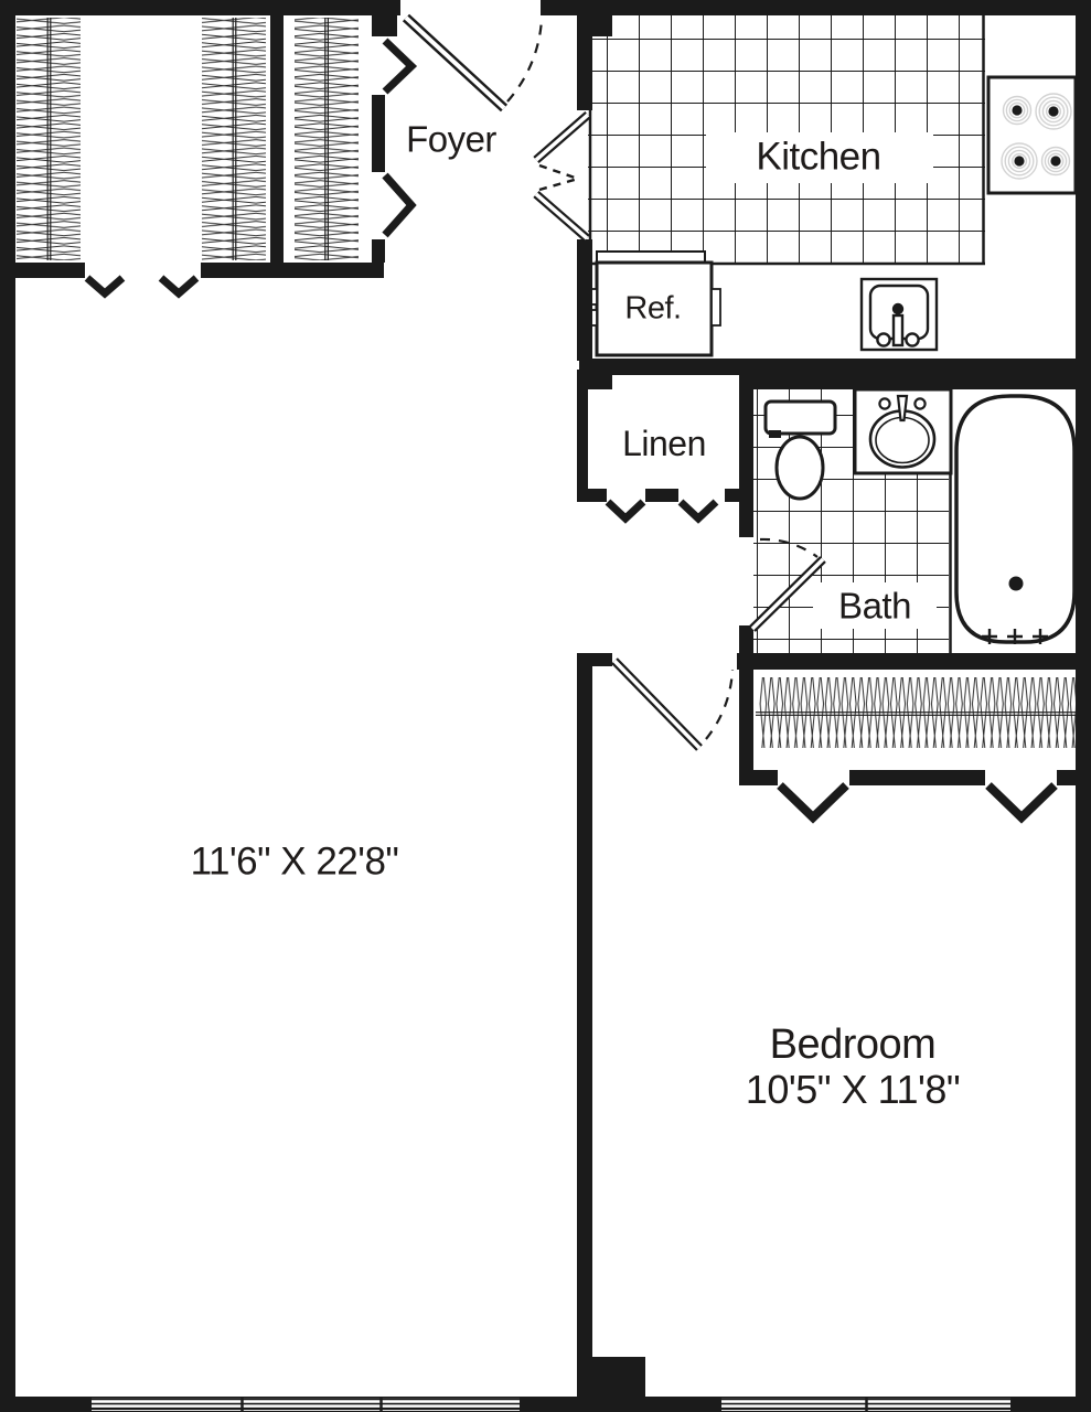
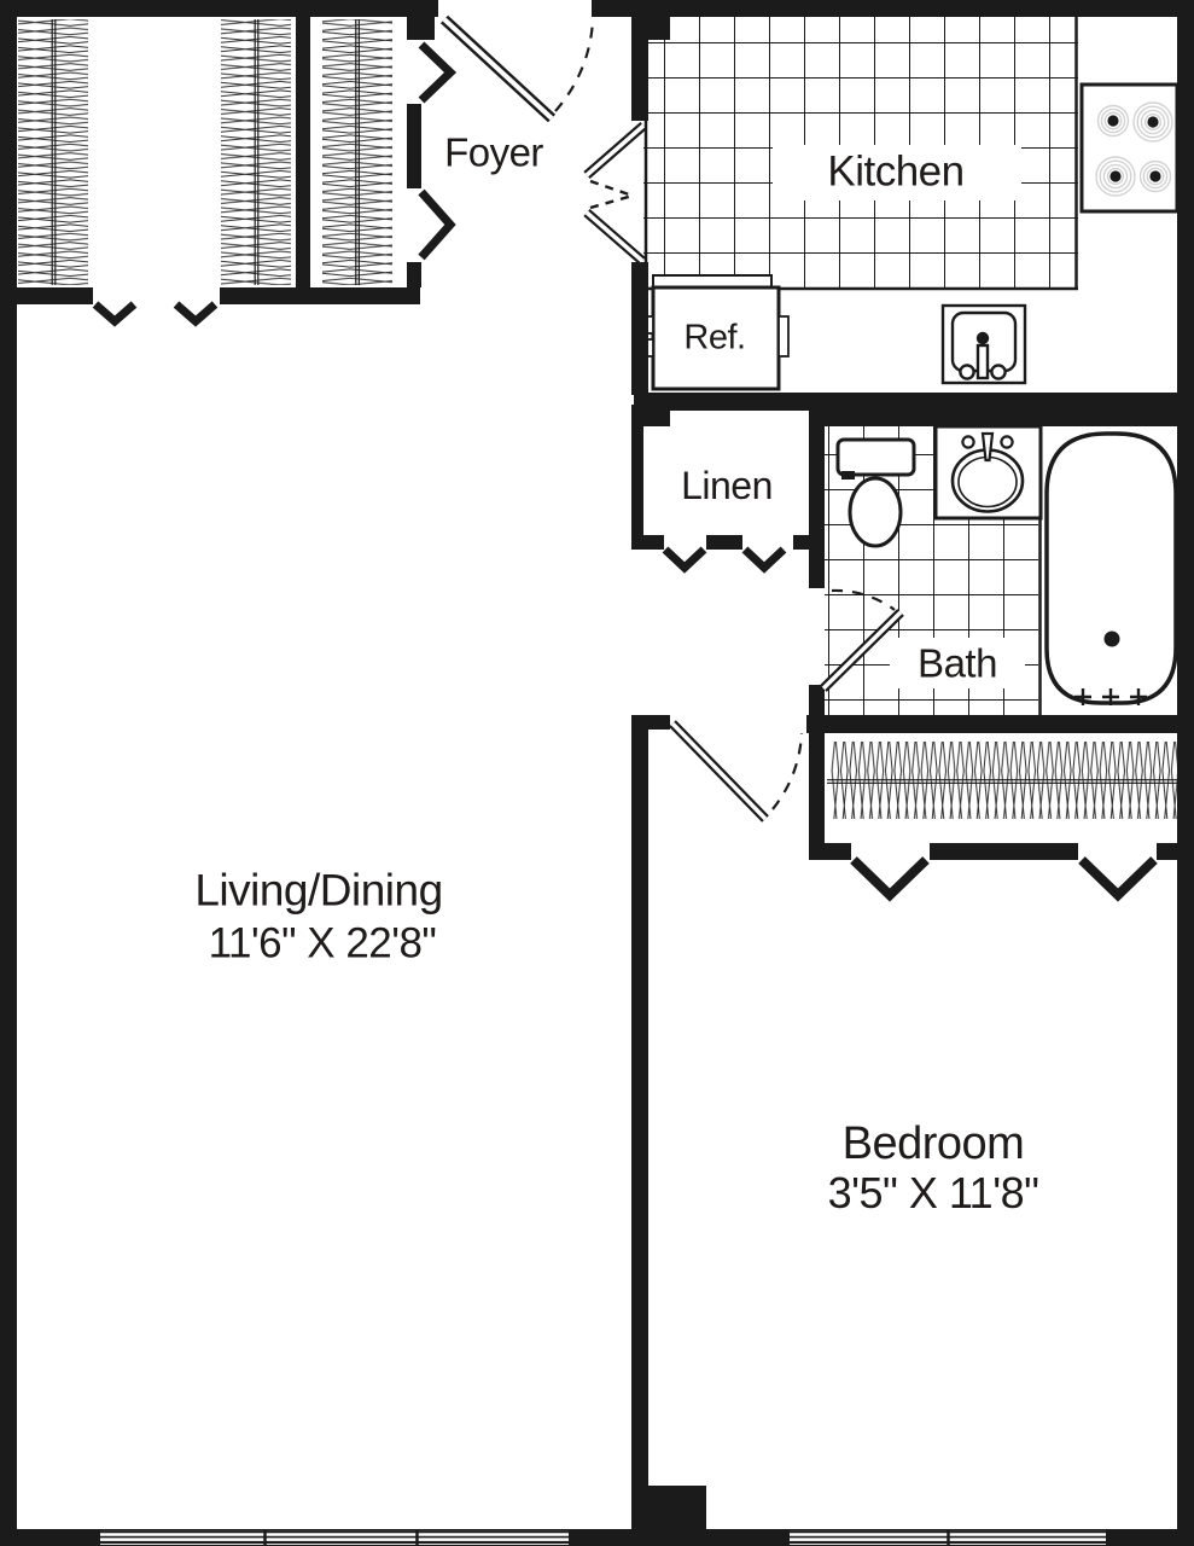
  Foyer
  Kitchen
  Ref.
  Linen
  Bath
+ Living/Dining
  11'6" X 22'8"
  Bedroom
- 10'5" X 11'8"
+ 3'5" X 11'8"
